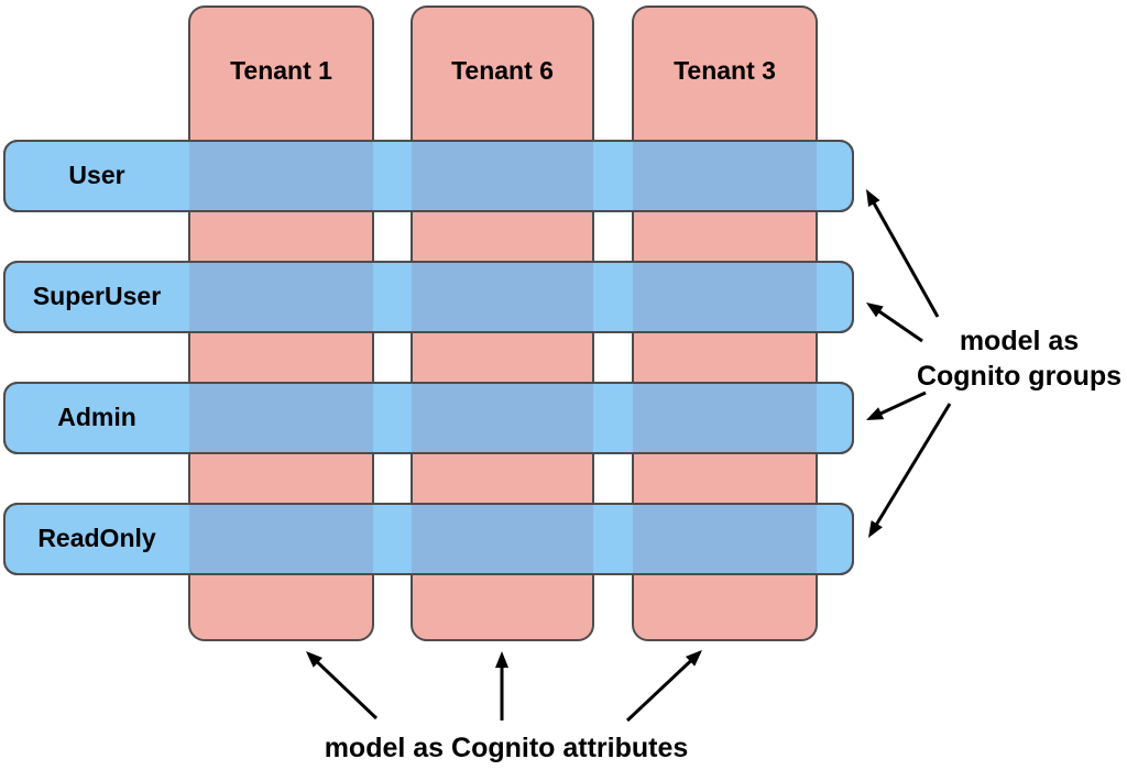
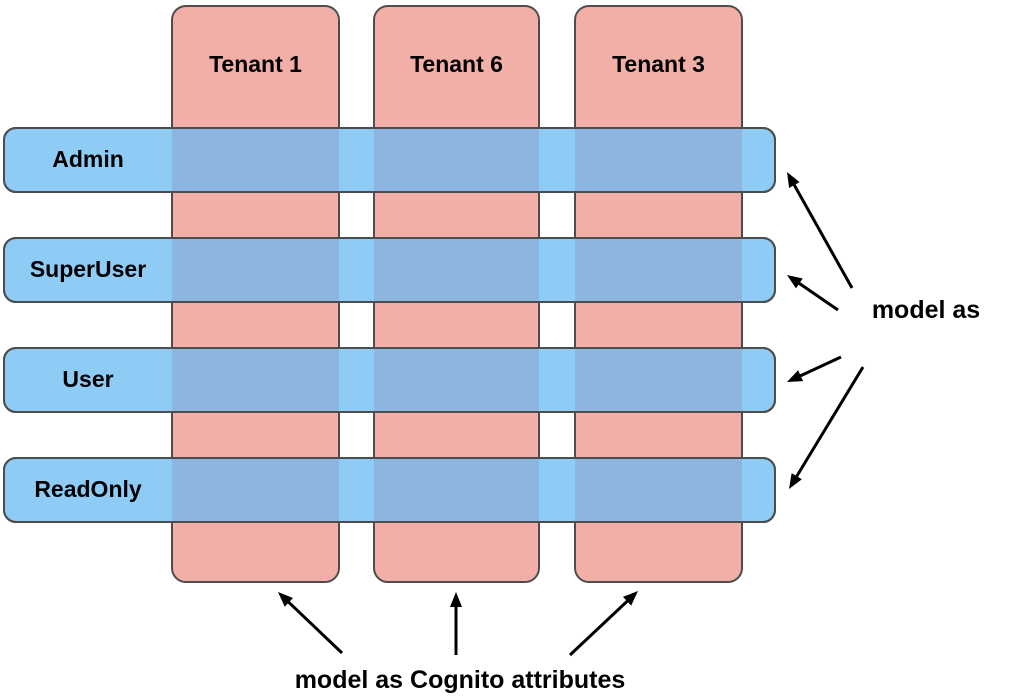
  Tenant 1
  Tenant 6
  Tenant 3
- User
+ Admin
  SuperUser
- Admin
+ User
  ReadOnly
  model as
- Cognito groups
  model as Cognito attributes
